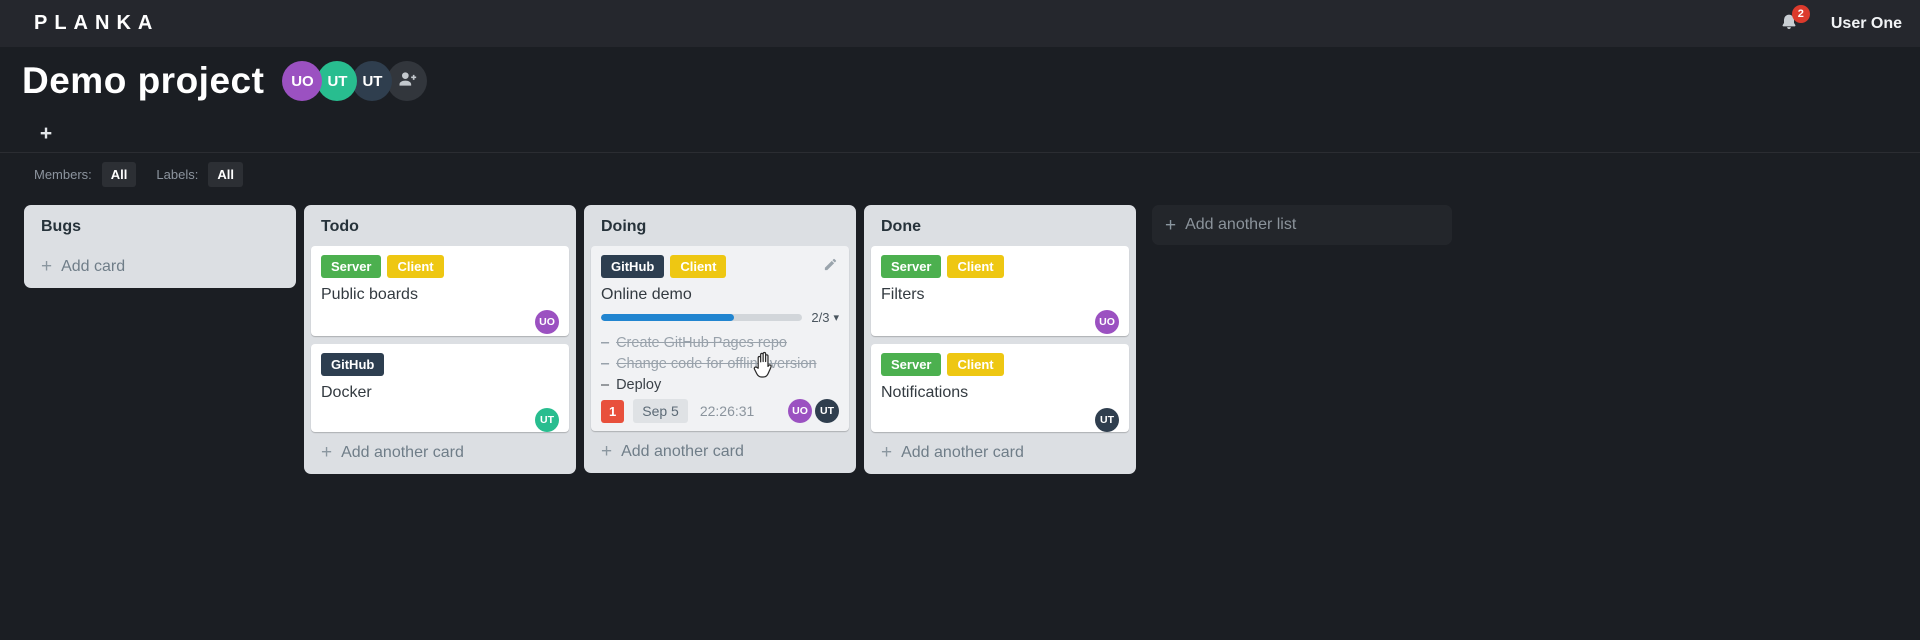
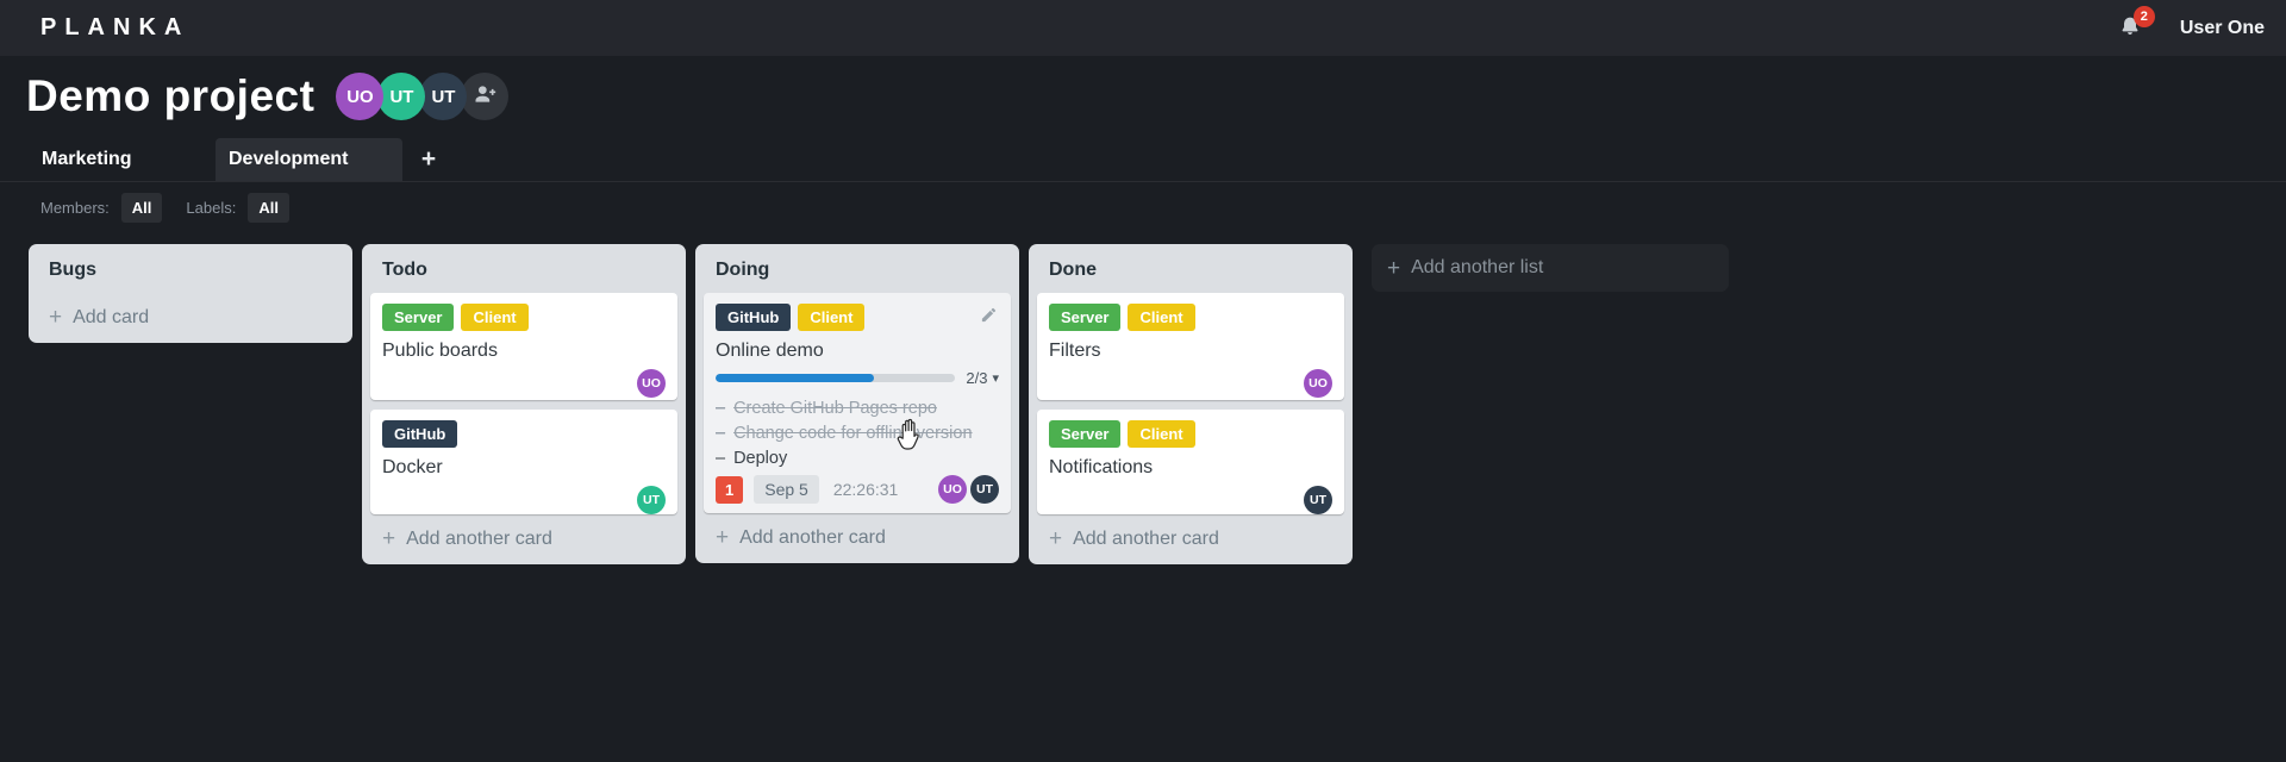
  PLANKA
  2
  User One
  Demo project
  UO
  UT
  UT
+ Marketing
+ Development
  +
  Members:
  All
  Labels:
  All
  Bugs
  +
  Add card
  Todo
  Server
  Client
  Public boards
  UO
  GitHub
  Docker
  UT
  +
  Add another card
  Doing
  GitHub
  Client
  Online demo
  2/3
  ▾
  –
  Create GitHub Pages repo
  –
  Change code for offlin version
  –
  Deploy
  1
  Sep 5
  22:26:31
  UO
  UT
  +
  Add another card
  Done
  Server
  Client
  Filters
  UO
  Server
  Client
  Notifications
  UT
  +
  Add another card
  +
  Add another list
